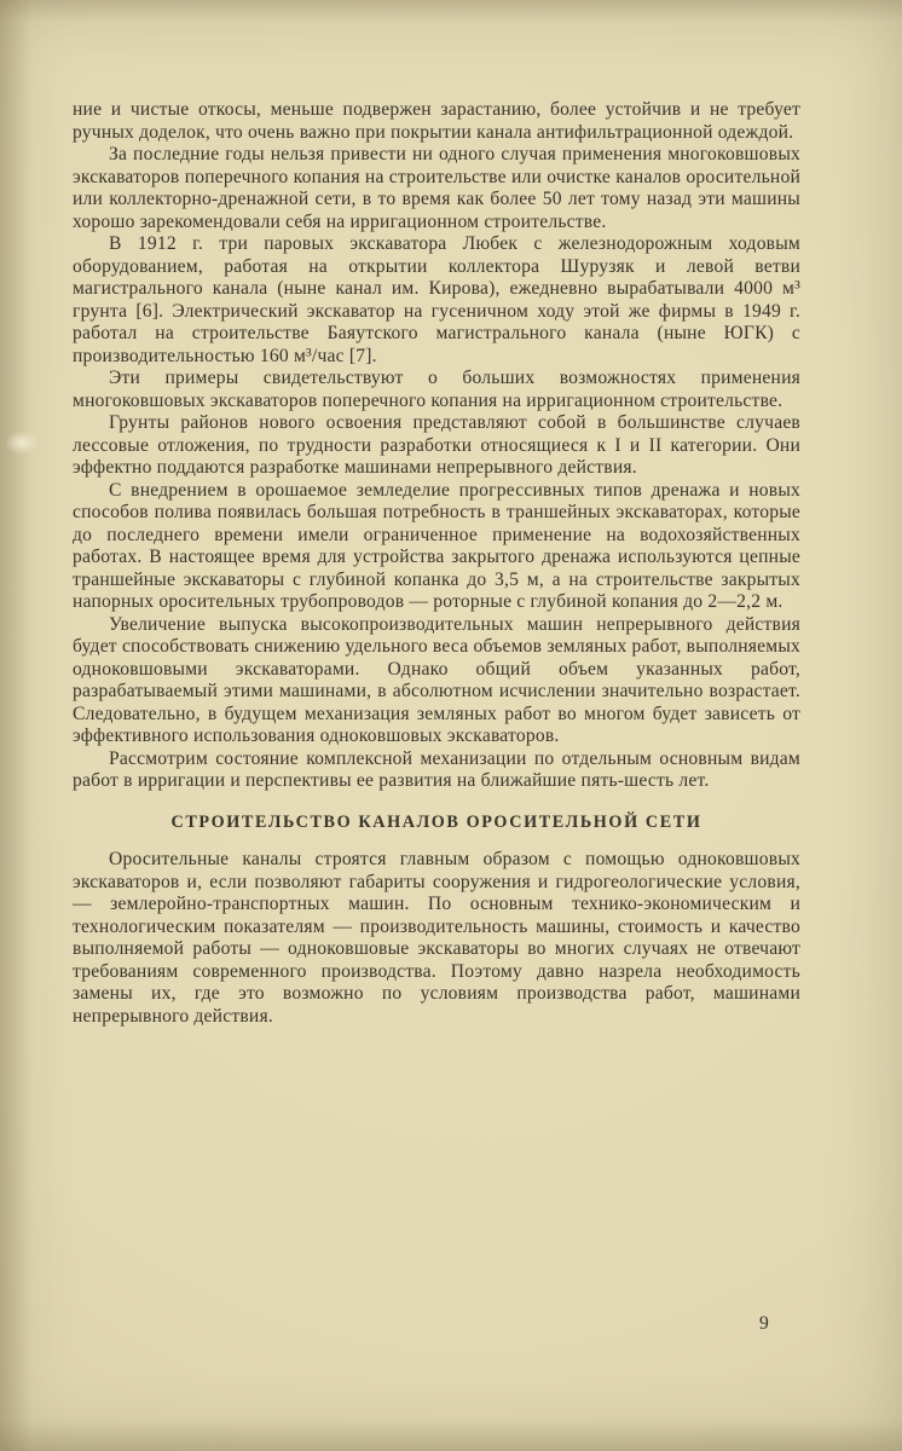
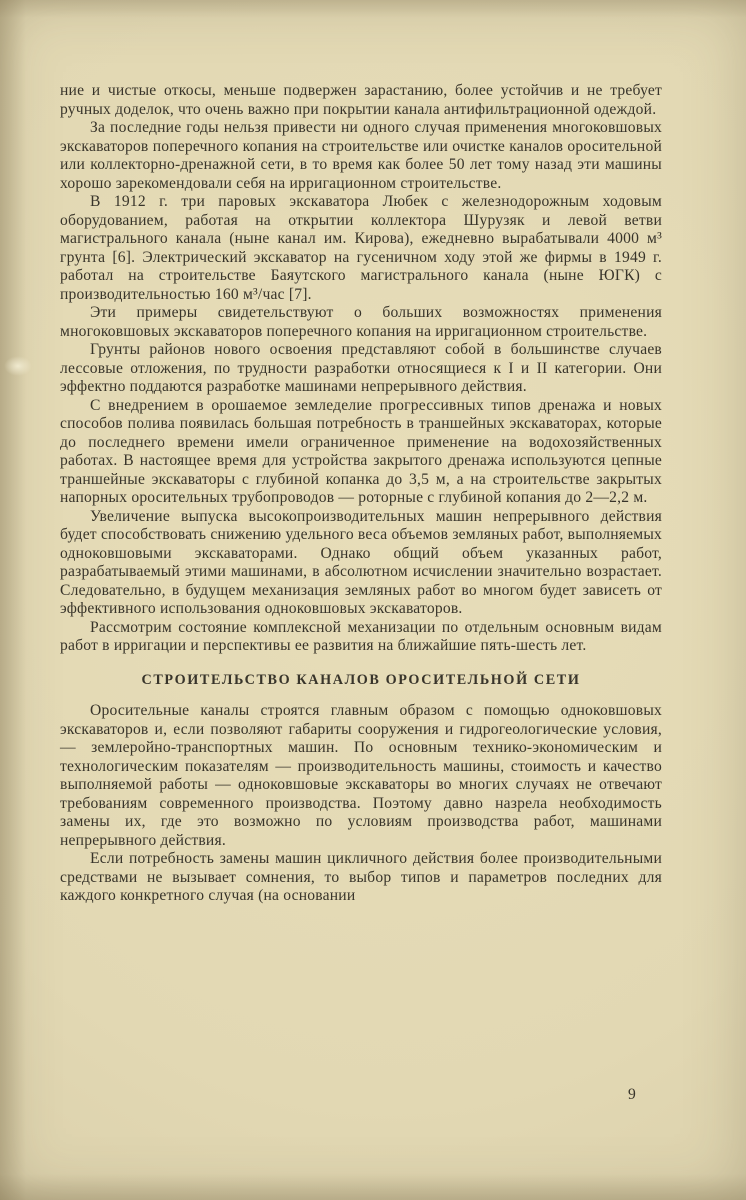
  ние и чистые откосы, меньше подвержен зарастанию, более устойчив и не требует ручных доделок, что очень важно при покрытии канала антифильтрационной одеждой.
  За последние годы нельзя привести ни одного случая применения многоковшовых экскаваторов поперечного копания на строительстве или очистке каналов оросительной или коллекторно-дренажной сети, в то время как более 50 лет тому назад эти машины хорошо зарекомендовали себя на ирригационном строительстве.
  В 1912 г. три паровых экскаватора Любек с железнодорожным ходовым оборудованием, работая на открытии коллектора Шурузяк и левой ветви магистрального канала (ныне канал им. Кирова), ежедневно вырабатывали 4000 м³ грунта [6]. Электрический экскаватор на гусеничном ходу этой же фирмы в 1949 г. работал на строительстве Баяутского магистрального канала (ныне ЮГК) с производительностью 160 м³/час [7].
  Эти примеры свидетельствуют о больших возможностях применения многоковшовых экскаваторов поперечного копания на ирригационном строительстве.
  Грунты районов нового освоения представляют собой в большинстве случаев лессовые отложения, по трудности разработки относящиеся к I и II категории. Они эффектно поддаются разработке машинами непрерывного действия.
  С внедрением в орошаемое земледелие прогрессивных типов дренажа и новых способов полива появилась большая потребность в траншейных экскаваторах, которые до последнего времени имели ограниченное применение на водохозяйственных работах. В настоящее время для устройства закрытого дренажа используются цепные траншейные экскаваторы с глубиной копанка до 3,5 м, а на строительстве закрытых напорных оросительных трубопроводов — роторные с глубиной копания до 2—2,2 м.
  Увеличение выпуска высокопроизводительных машин непрерывного действия будет способствовать снижению удельного веса объемов земляных работ, выполняемых одноковшовыми экскаваторами. Однако общий объем указанных работ, разрабатываемый этими машинами, в абсолютном исчислении значительно возрастает. Следовательно, в будущем механизация земляных работ во многом будет зависеть от эффективного использования одноковшовых экскаваторов.
  Рассмотрим состояние комплексной механизации по отдельным основным видам работ в ирригации и перспективы ее развития на ближайшие пять-шесть лет.
  СТРОИТЕЛЬСТВО КАНАЛОВ ОРОСИТЕЛЬНОЙ СЕТИ
  Оросительные каналы строятся главным образом с помощью одноковшовых экскаваторов и, если позволяют габариты сооружения и гидрогеологические условия, — землеройно-транспортных машин. По основным технико-экономическим и технологическим показателям — производительность машины, стоимость и качество выполняемой работы — одноковшовые экскаваторы во многих случаях не отвечают требованиям современного производства. Поэтому давно назрела необходимость замены их, где это возможно по условиям производства работ, машинами непрерывного действия.
+ Если потребность замены машин цикличного действия более производительными средствами не вызывает сомнения, то выбор типов и параметров последних для каждого конкретного случая (на основании
  9
